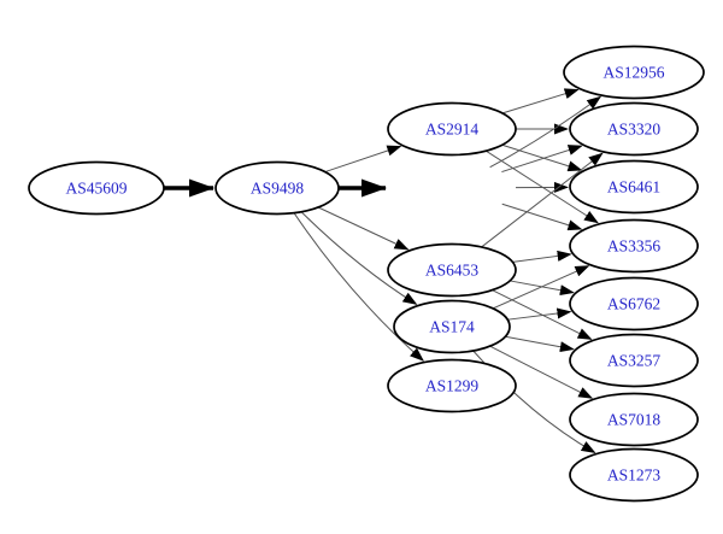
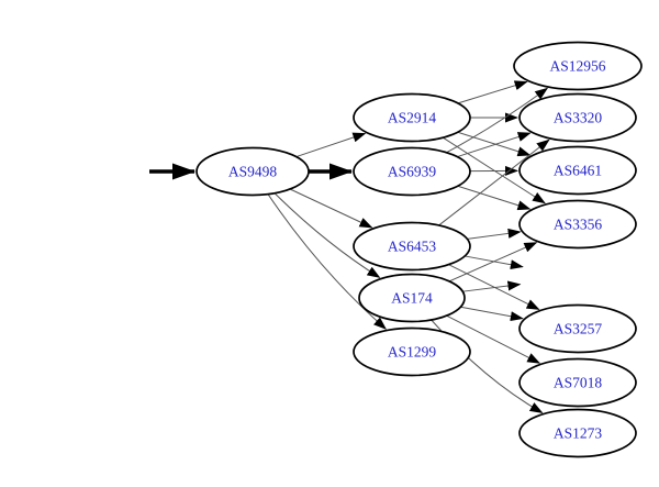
- AS45609
  AS9498
  AS2914
+ AS6939
  AS6453
  AS174
  AS1299
  AS12956
  AS3320
  AS6461
  AS3356
- AS6762
  AS3257
  AS7018
  AS1273
